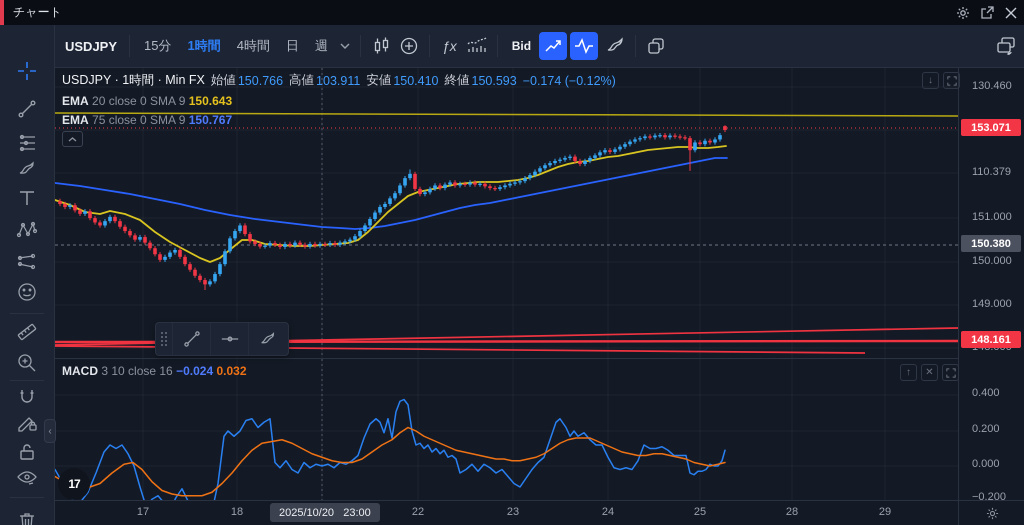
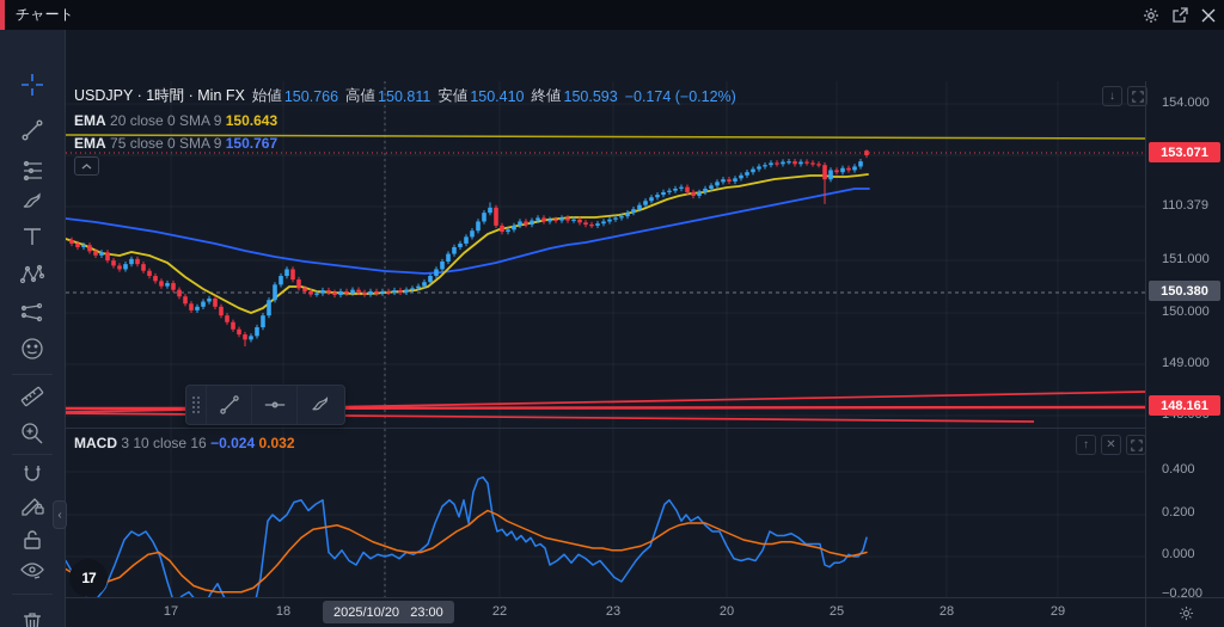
  チャート
- USDJPY
- 15分
- 1時間
- 4時間
- 日
- 週
- ƒx
- Bid
  ‹
  USDJPY · 1時間 · Min FX
  始値
  150.766
  高値
- 103.911
+ 150.811
  安値
  150.410
  終値
  150.593
  −0.174 (−0.12%)
  EMA 20 close 0 SMA 9 150.643
  EMA 75 close 0 SMA 9 150.767
  ↓
  MACD 3 10 close 16 −0.024 0.032
  ↑
  ✕
- 130.460
+ 154.000
  110.379
  151.000
  150.000
  149.000
  0.400
  0.200
  0.000
  −0.200
  153.071
  150.380
  148.161
  17
  18
  22
  23
- 24
+ 20
  25
  28
  29
  2025/10/20 23:00
  17
